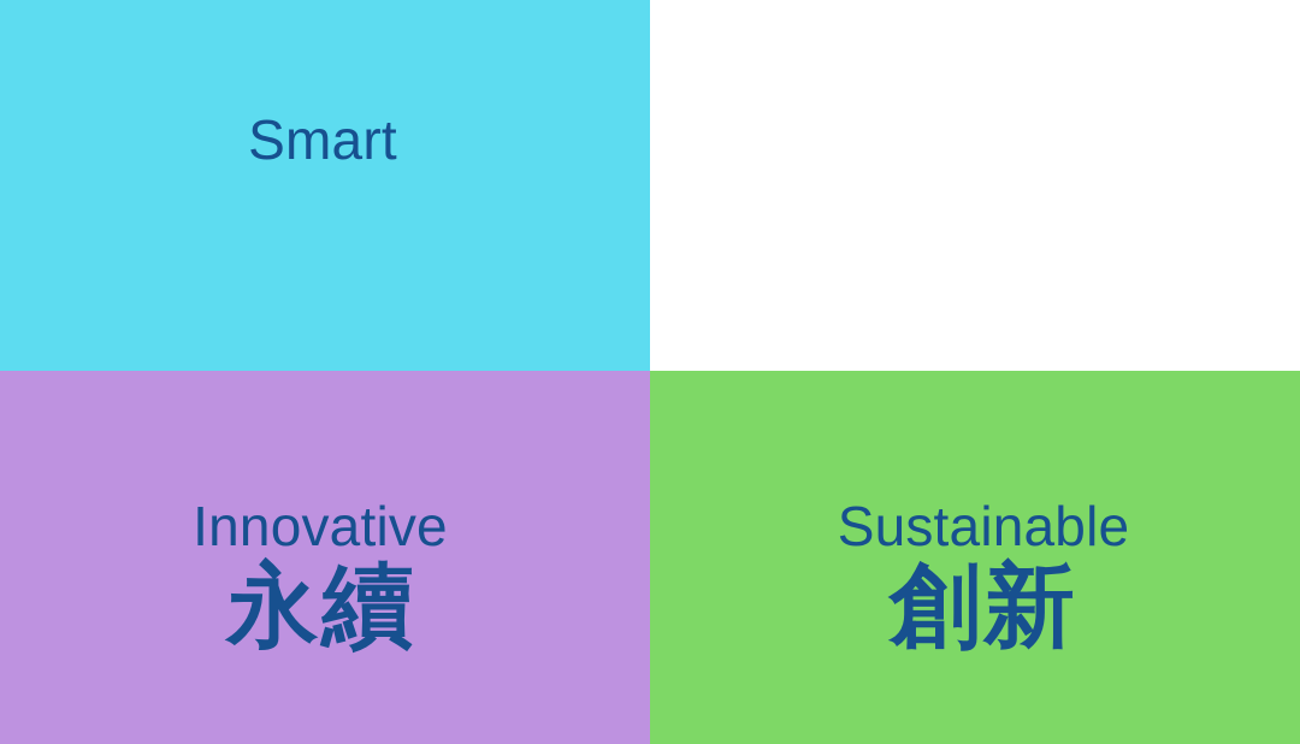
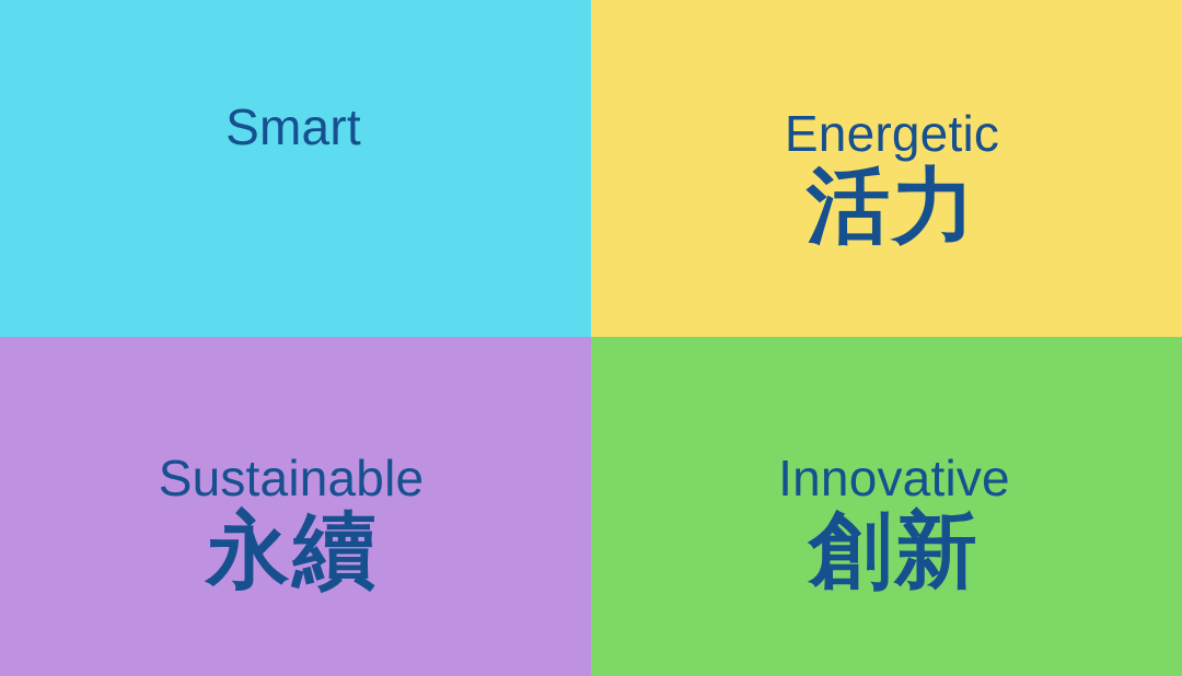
  Smart
+ Energetic
+ 活力
- Innovative
+ Sustainable
  永續
- Sustainable
+ Innovative
  創新
